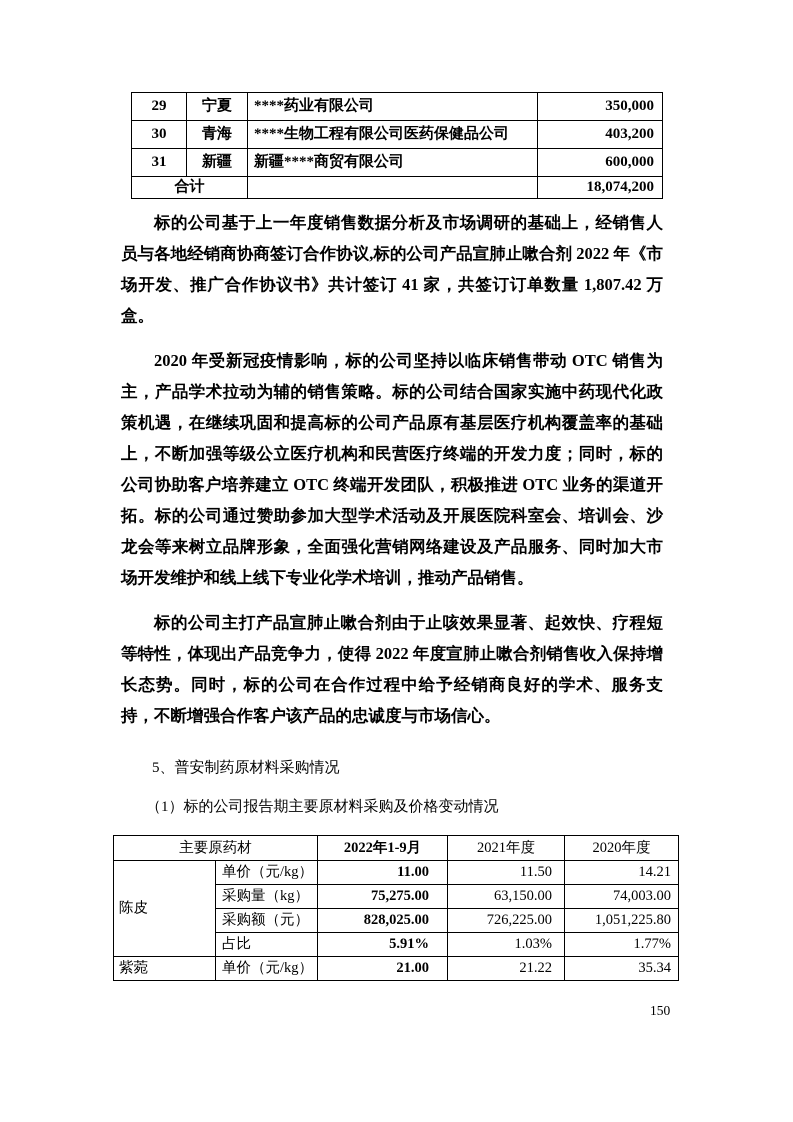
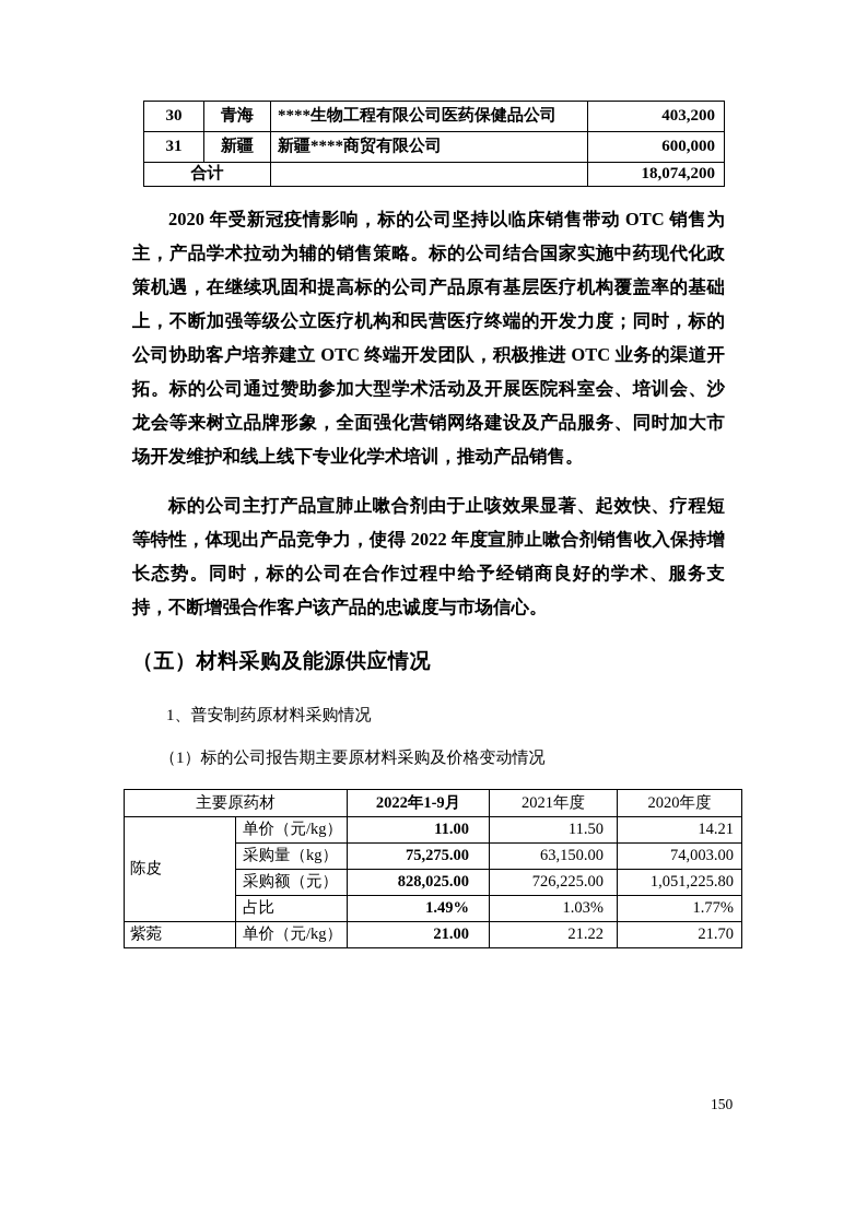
- 29	宁夏	****药业有限公司	350,000
  30	青海	****生物工程有限公司医药保健品公司	403,200
  31	新疆	新疆****商贸有限公司	600,000
  合计		18,074,200
- 标的公司基于上一年度销售数据分析及市场调研的基础上，经销售人员与各地经销商协商签订合作协议,标的公司产品宣肺止嗽合剂 2022 年《市场开发、推广合作协议书》共计签订 41 家，共签订订单数量 1,807.42 万盒。
  2020 年受新冠疫情影响，标的公司坚持以临床销售带动 OTC 销售为主，产品学术拉动为辅的销售策略。标的公司结合国家实施中药现代化政策机遇，在继续巩固和提高标的公司产品原有基层医疗机构覆盖率的基础上，不断加强等级公立医疗机构和民营医疗终端的开发力度；同时，标的公司协助客户培养建立 OTC 终端开发团队，积极推进 OTC 业务的渠道开拓。标的公司通过赞助参加大型学术活动及开展医院科室会、培训会、沙龙会等来树立品牌形象，全面强化营销网络建设及产品服务、同时加大市场开发维护和线上线下专业化学术培训，推动产品销售。
  标的公司主打产品宣肺止嗽合剂由于止咳效果显著、起效快、疗程短等特性，体现出产品竞争力，使得 2022 年度宣肺止嗽合剂销售收入保持增长态势。同时，标的公司在合作过程中给予经销商良好的学术、服务支持，不断增强合作客户该产品的忠诚度与市场信心。
+ （五）材料采购及能源供应情况
- 5、普安制药原材料采购情况
+ 1、普安制药原材料采购情况
  （1）标的公司报告期主要原材料采购及价格变动情况
  主要原药材	2022年1-9月	2021年度	2020年度
  陈皮	单价（元/kg）	11.00	11.50	14.21
  采购量（kg）	75,275.00	63,150.00	74,003.00
  采购额（元）	828,025.00	726,225.00	1,051,225.80
- 占比	5.91%	1.03%	1.77%
+ 占比	1.49%	1.03%	1.77%
- 紫菀	单价（元/kg）	21.00	21.22	35.34
+ 紫菀	单价（元/kg）	21.00	21.22	21.70
  150
